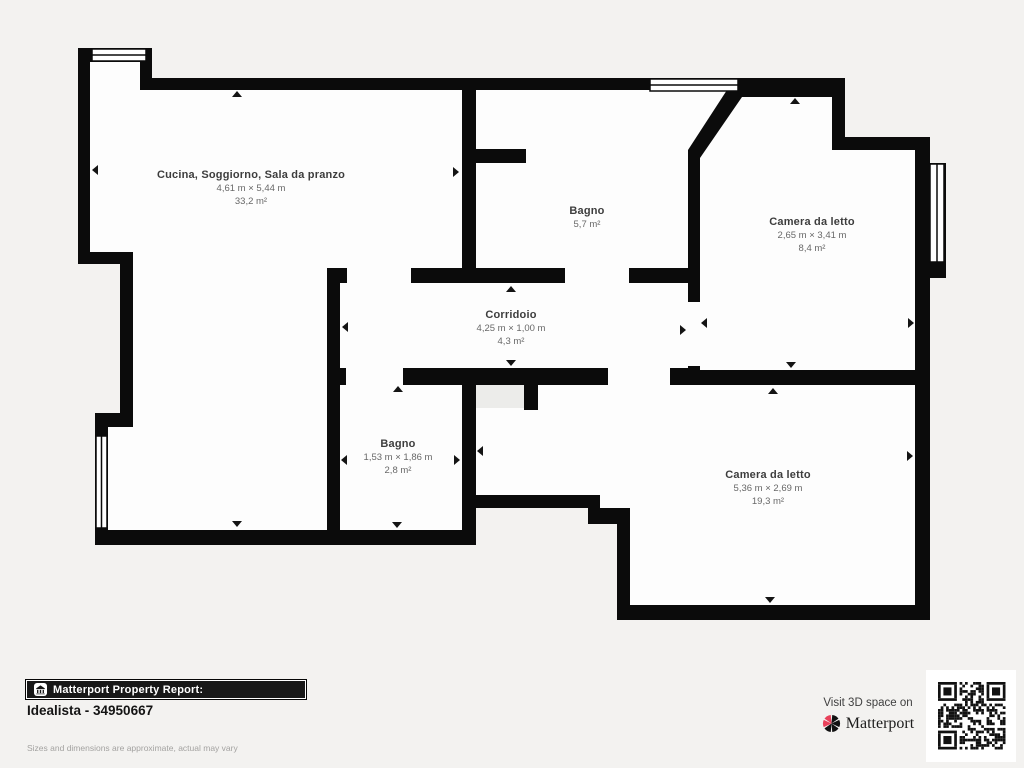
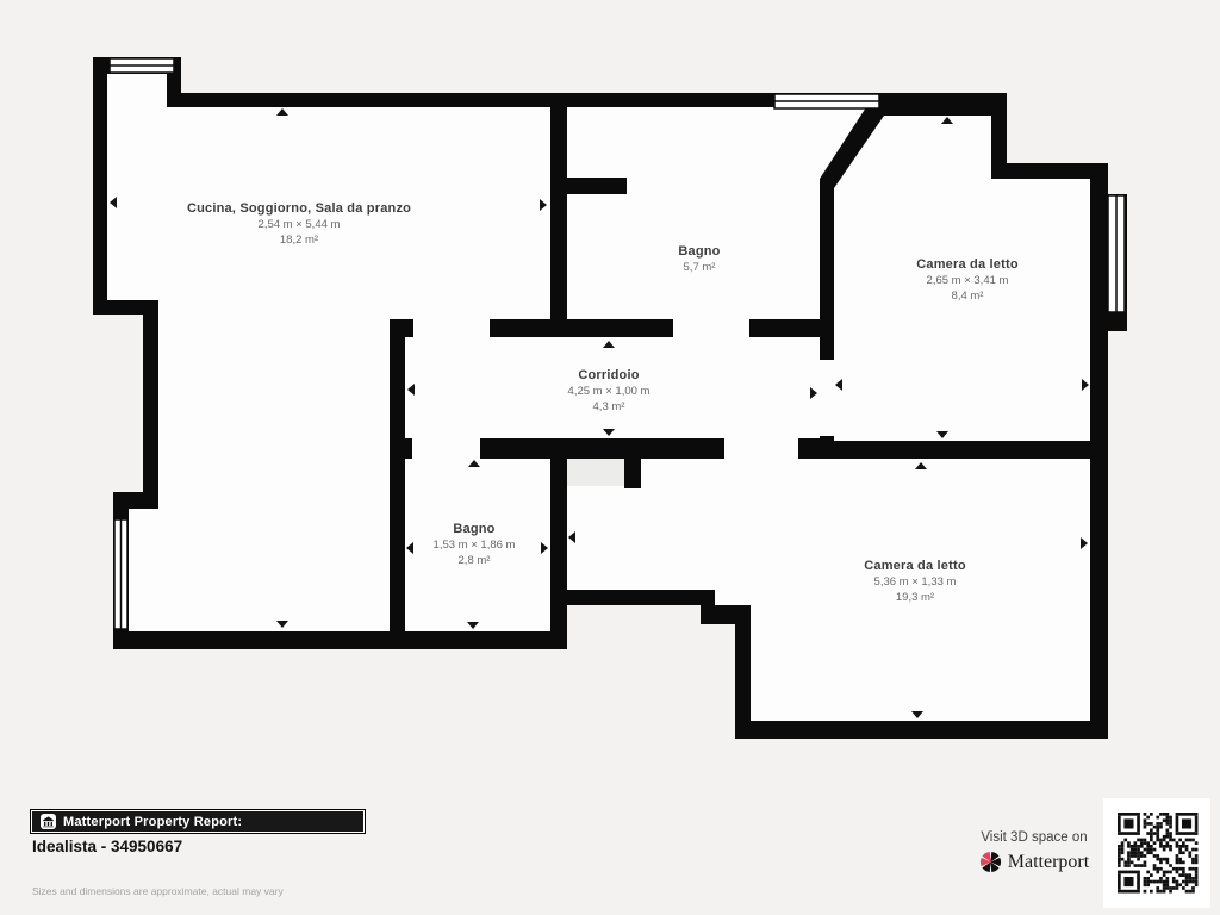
  Cucina, Soggiorno, Sala da pranzo
- 4,61 m × 5,44 m
+ 2,54 m × 5,44 m
- 33,2 m²
+ 18,2 m²
  Bagno
  5,7 m²
  Camera da letto
  2,65 m × 3,41 m
  8,4 m²
  Corridoio
  4,25 m × 1,00 m
  4,3 m²
  Bagno
  1,53 m × 1,86 m
  2,8 m²
  Camera da letto
- 5,36 m × 2,69 m
+ 5,36 m × 1,33 m
  19,3 m²
  Matterport Property Report:
  Idealista - 34950667
  Sizes and dimensions are approximate, actual may vary
  Visit 3D space on
  Matterport
